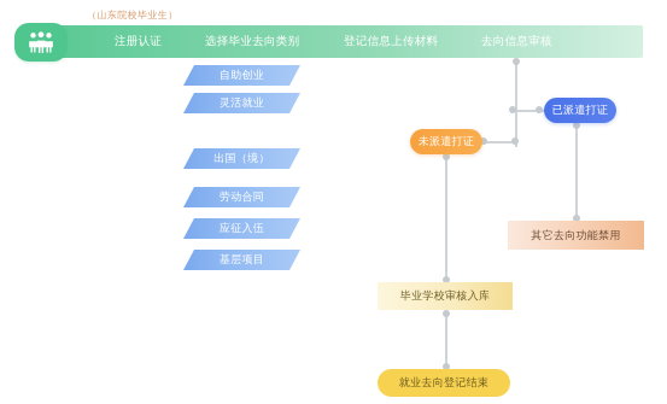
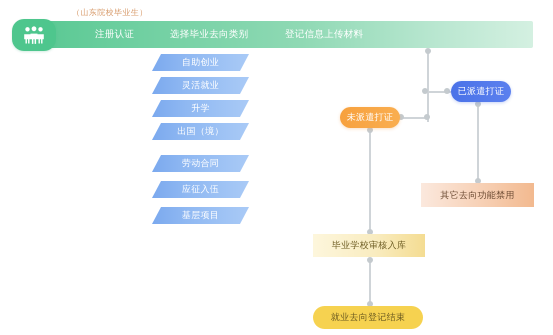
  （山东院校毕业生）
  注册认证
  选择毕业去向类别
  登记信息上传材料
- 去向信息审核
  自助创业
  灵活就业
+ 升学
  出国（境）
  劳动合同
  应征入伍
  基层项目
  未派遣打证
  已派遣打证
  其它去向功能禁用
  毕业学校审核入库
  就业去向登记结束
